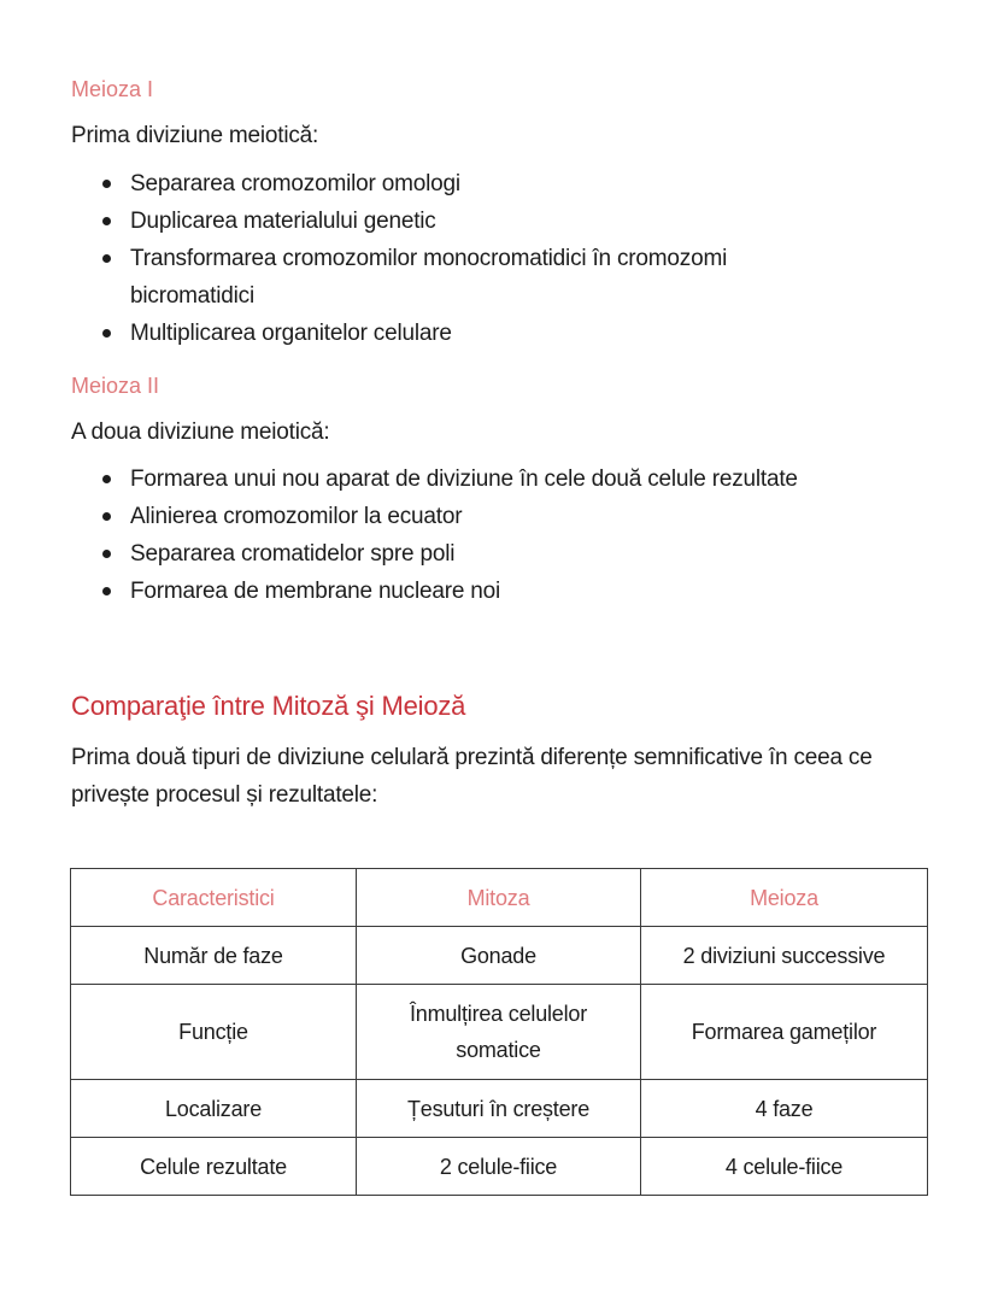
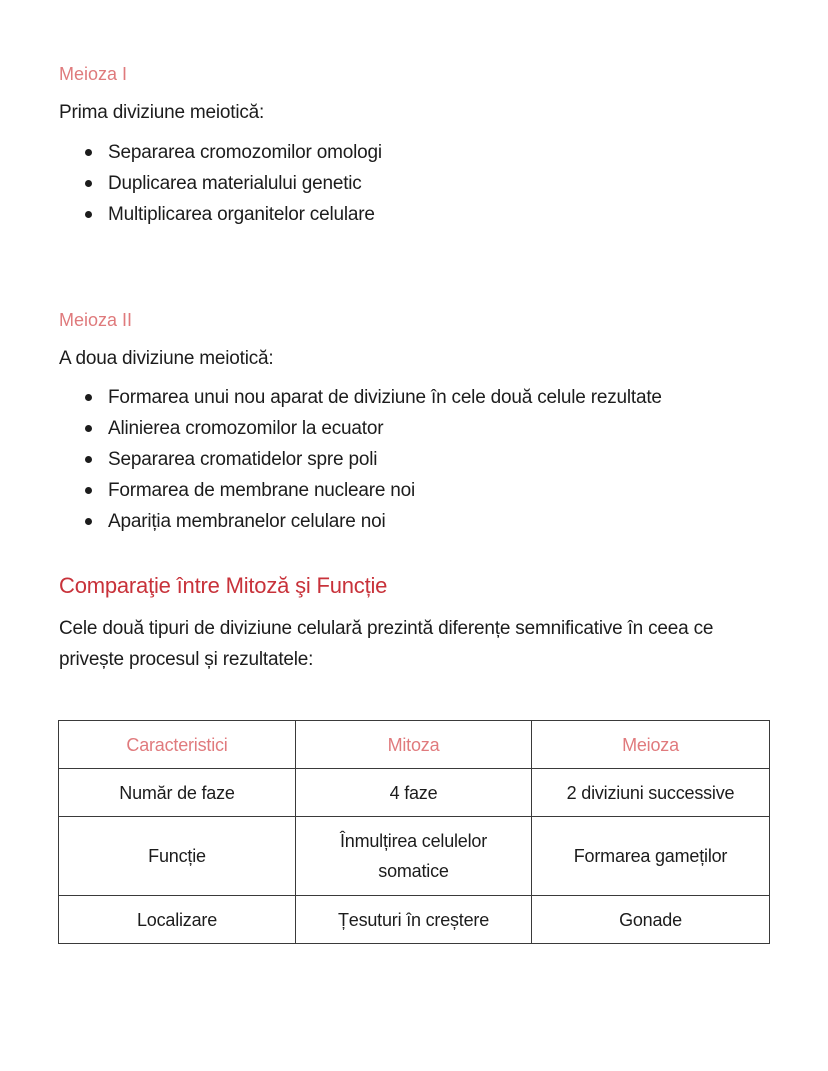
  Meioza I
  Prima diviziune meiotică:
  Separarea cromozomilor omologi
  Duplicarea materialului genetic
- Transformarea cromozomilor monocromatidici în cromozomi bicromatidici
  Multiplicarea organitelor celulare
  Meioza II
  A doua diviziune meiotică:
  Formarea unui nou aparat de diviziune în cele două celule rezultate
  Alinierea cromozomilor la ecuator
  Separarea cromatidelor spre poli
  Formarea de membrane nucleare noi
+ Apariția membranelor celulare noi
- Comparaţie între Mitoză şi Meioză
+ Comparaţie între Mitoză şi Funcție
- Prima două tipuri de diviziune celulară prezintă diferențe semnificative în ceea ce privește procesul și rezultatele:
+ Cele două tipuri de diviziune celulară prezintă diferențe semnificative în ceea ce privește procesul și rezultatele:
  Caracteristici	Mitoza	Meioza
- Număr de faze	Gonade	2 diviziuni successive
+ Număr de faze	4 faze	2 diviziuni successive
  Funcție	Înmulțirea celulelor somatice	Formarea gameților
- Localizare	Țesuturi în creștere	4 faze
+ Localizare	Țesuturi în creștere	Gonade
- Celule rezultate	2 celule-fiice	4 celule-fiice
